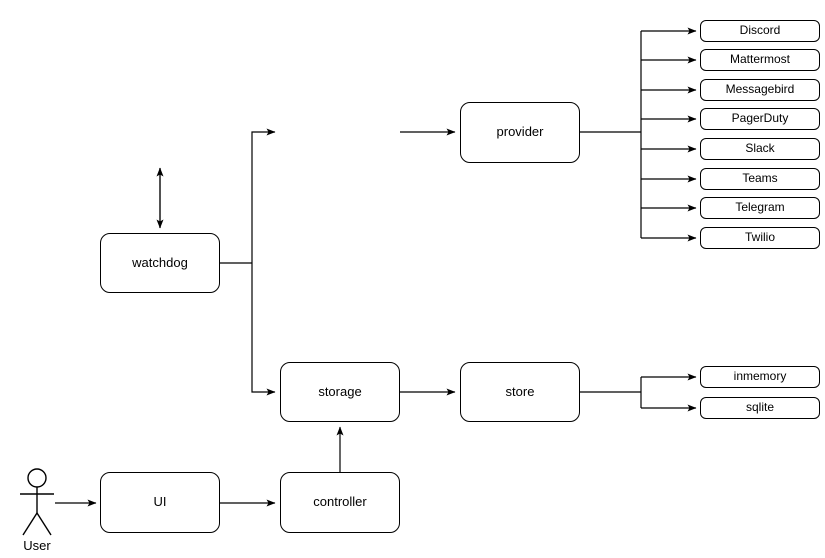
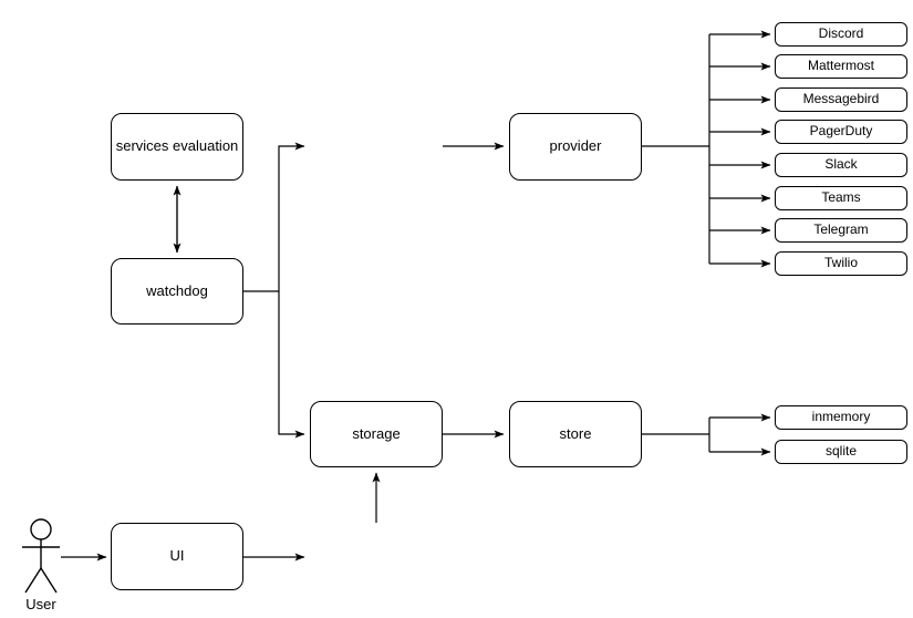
+ services evaluation
  watchdog
  provider
  storage
  store
  UI
- controller
  Discord
  Mattermost
  Messagebird
  PagerDuty
  Slack
  Teams
  Telegram
  Twilio
  inmemory
  sqlite
  User
